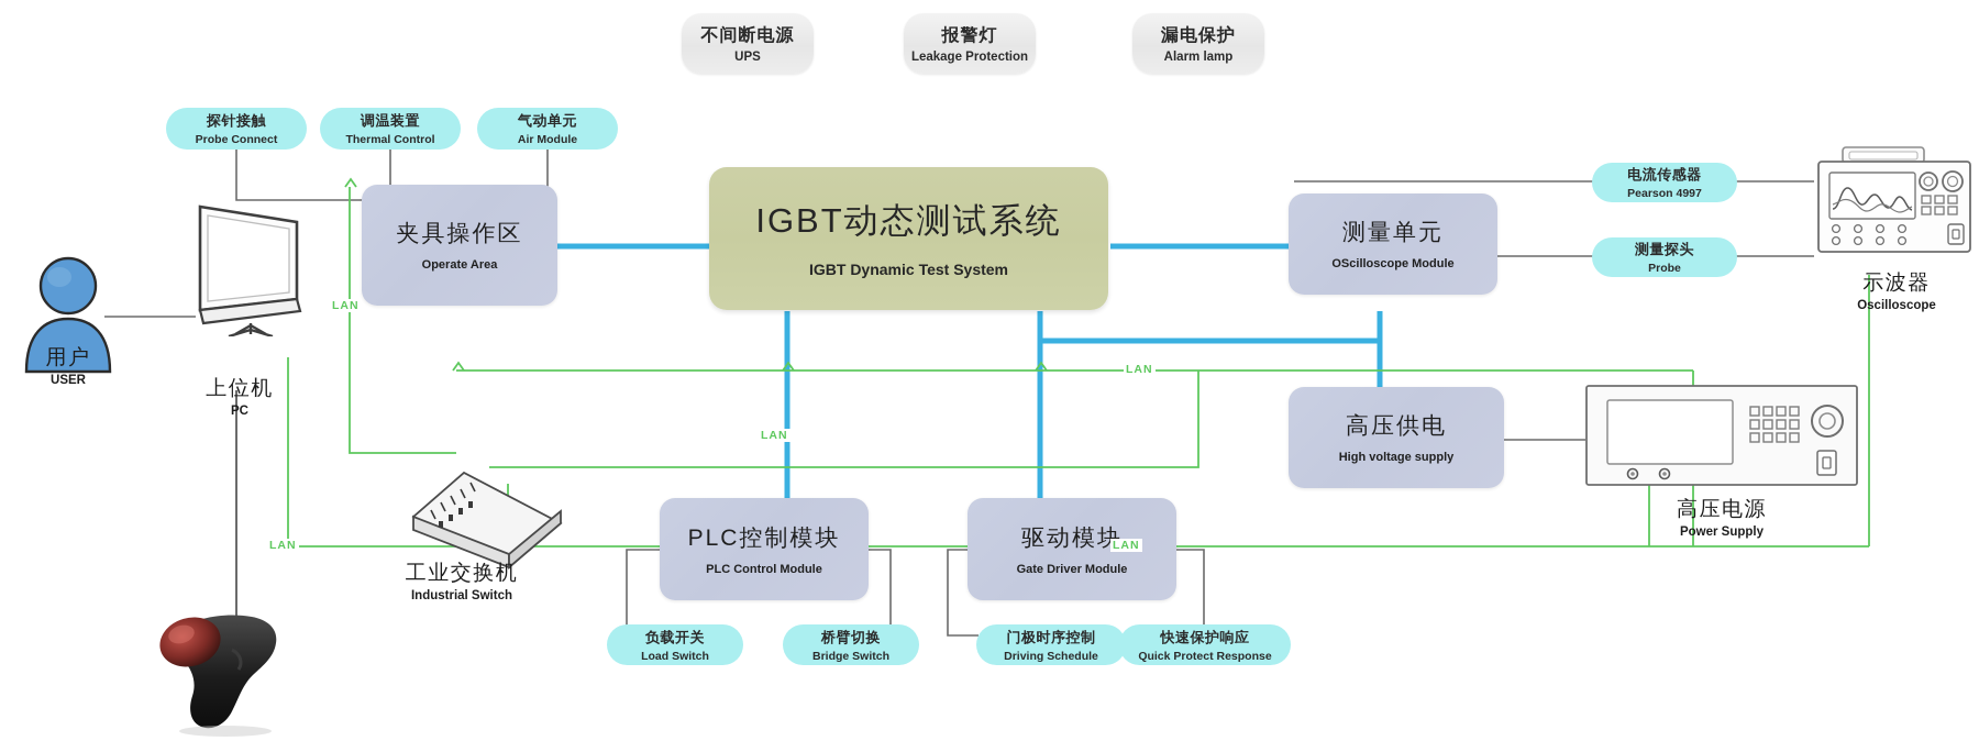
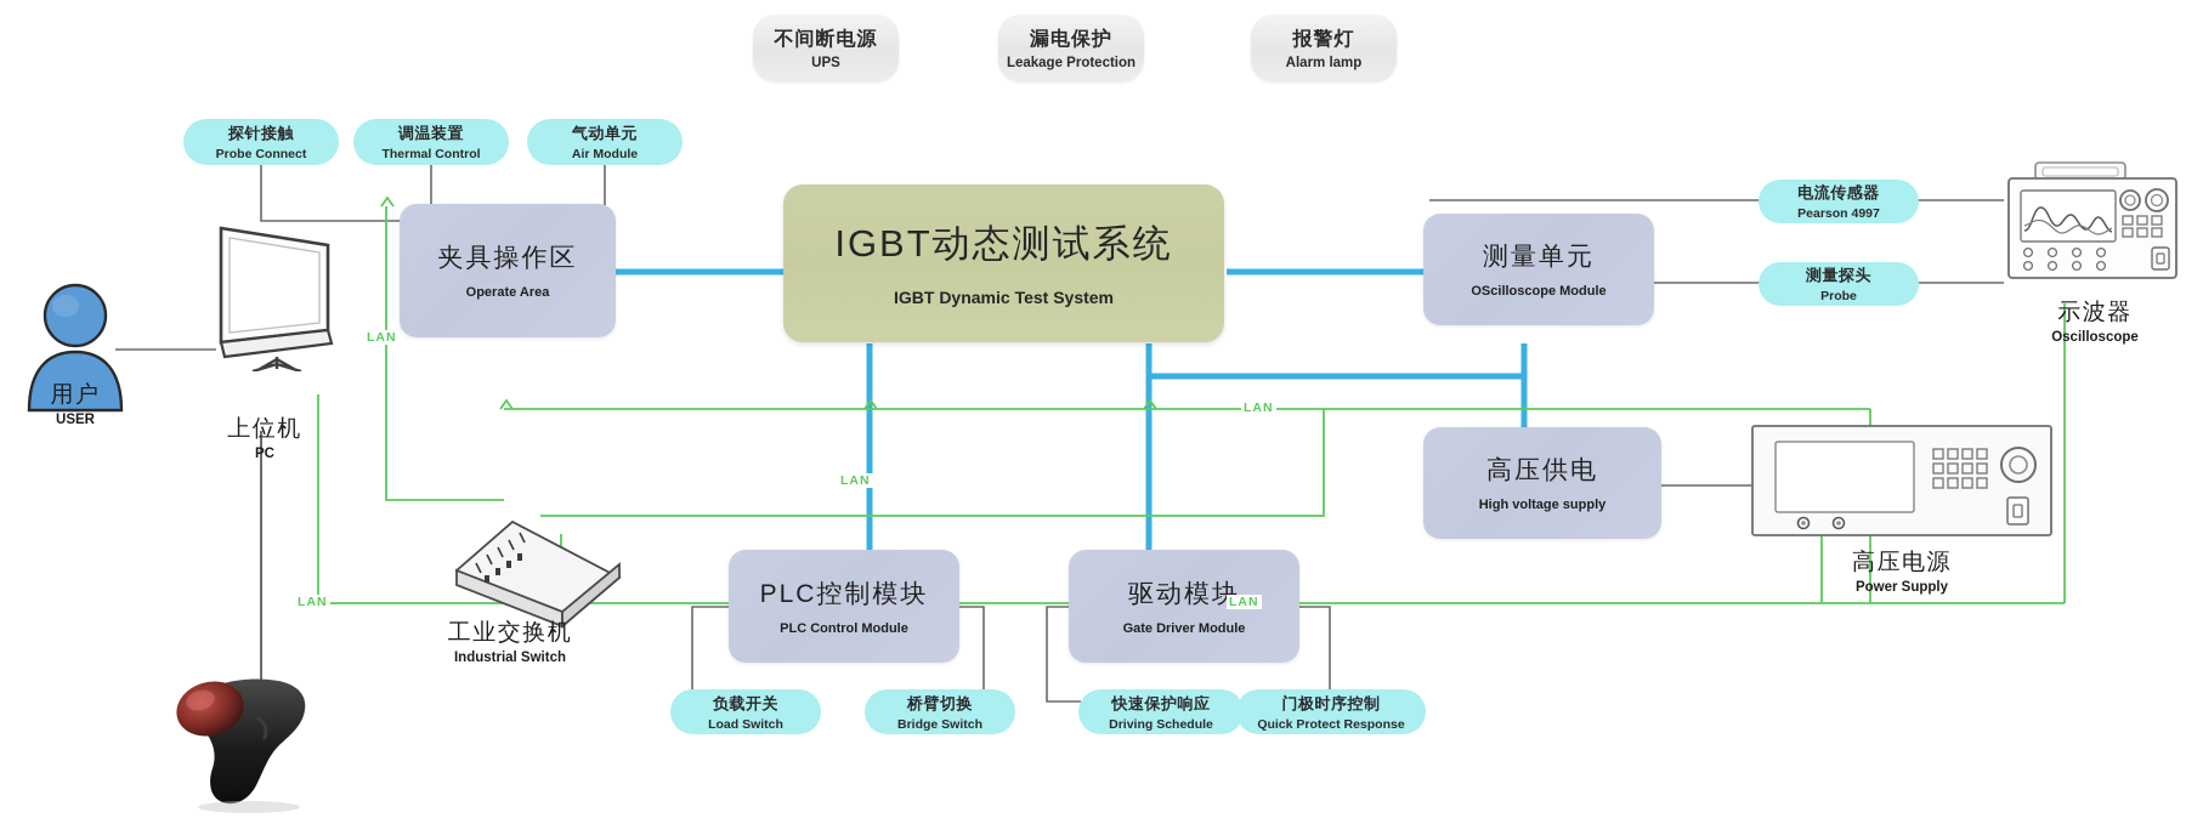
  不间断电源
  UPS
- 报警灯
+ 漏电保护
  Leakage Protection
- 漏电保护
+ 报警灯
  Alarm lamp
  探针接触
  Probe Connect
  调温装置
  Thermal Control
  气动单元
  Air Module
  夹具操作区
  Operate Area
  IGBT动态测试系统
  IGBT Dynamic Test System
  测量单元
  OScilloscope Module
  电流传感器
  Pearson 4997
  测量探头
  Probe
  高压供电
  High voltage supply
  PLC控制模块
  PLC Control Module
  负载开关
  Load Switch
  桥臂切换
  Bridge Switch
  驱动模块
  Gate Driver Module
- 门极时序控制
+ 快速保护响应
  Driving Schedule
- 快速保护响应
+ 门极时序控制
  Quick Protect Response
  用户
  USER
  上位机
  PC
  工业交换机
  Industrial Switch
  示波器
  Oscilloscope
  高压电源
  Power Supply
  LAN
  LAN
  LAN
  LAN
  LAN
